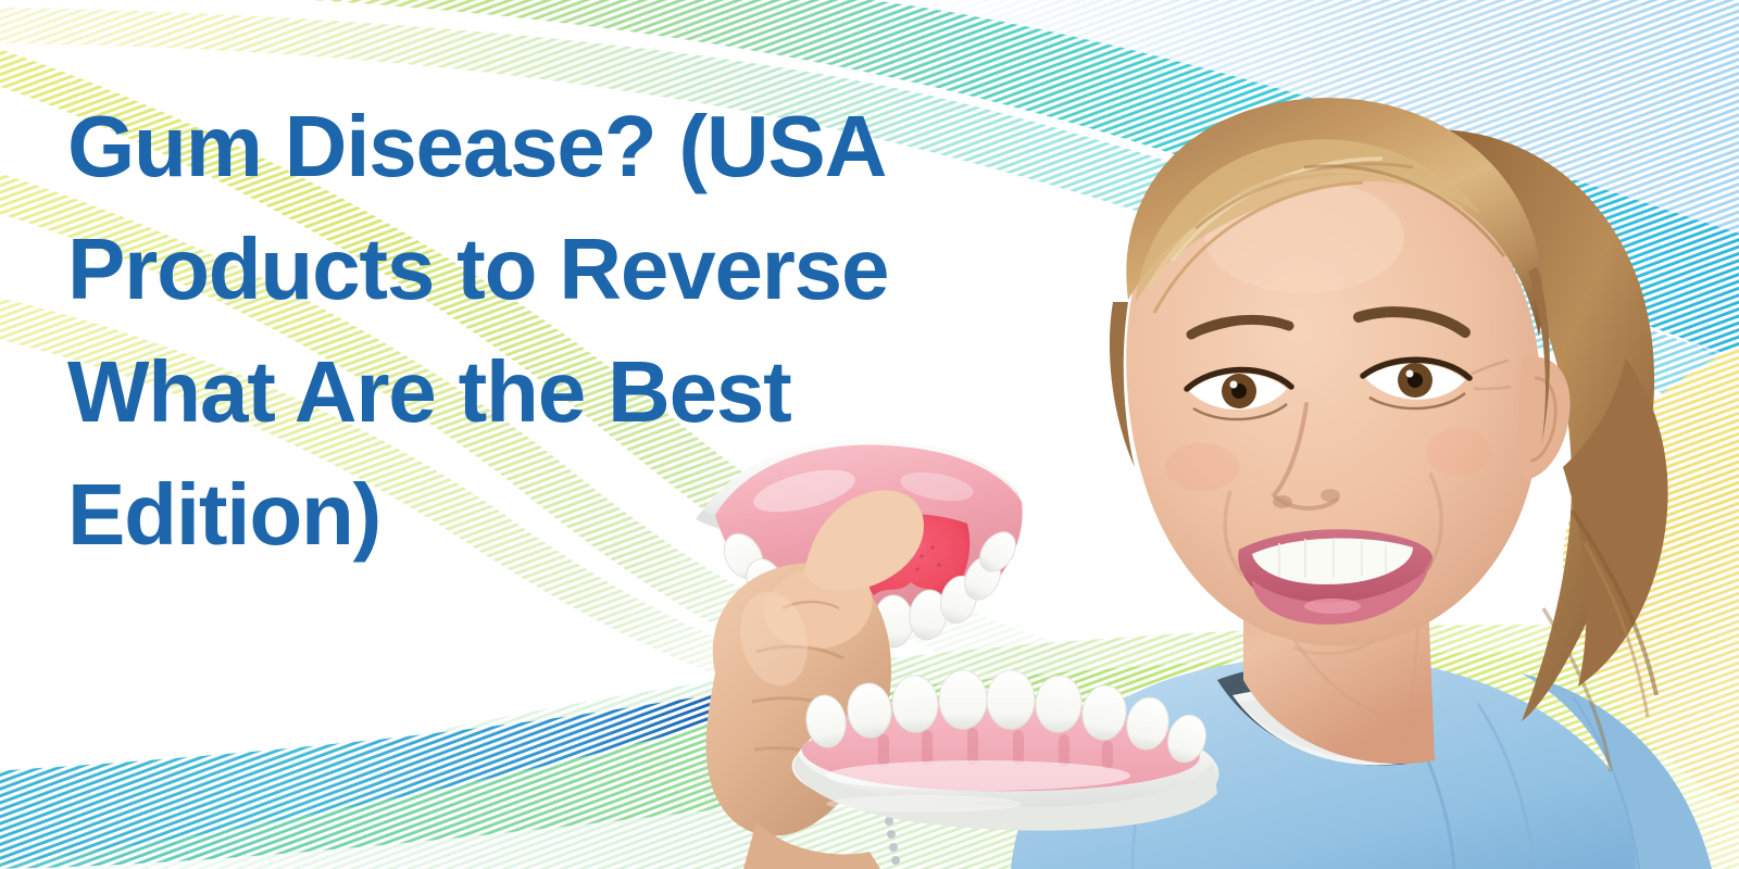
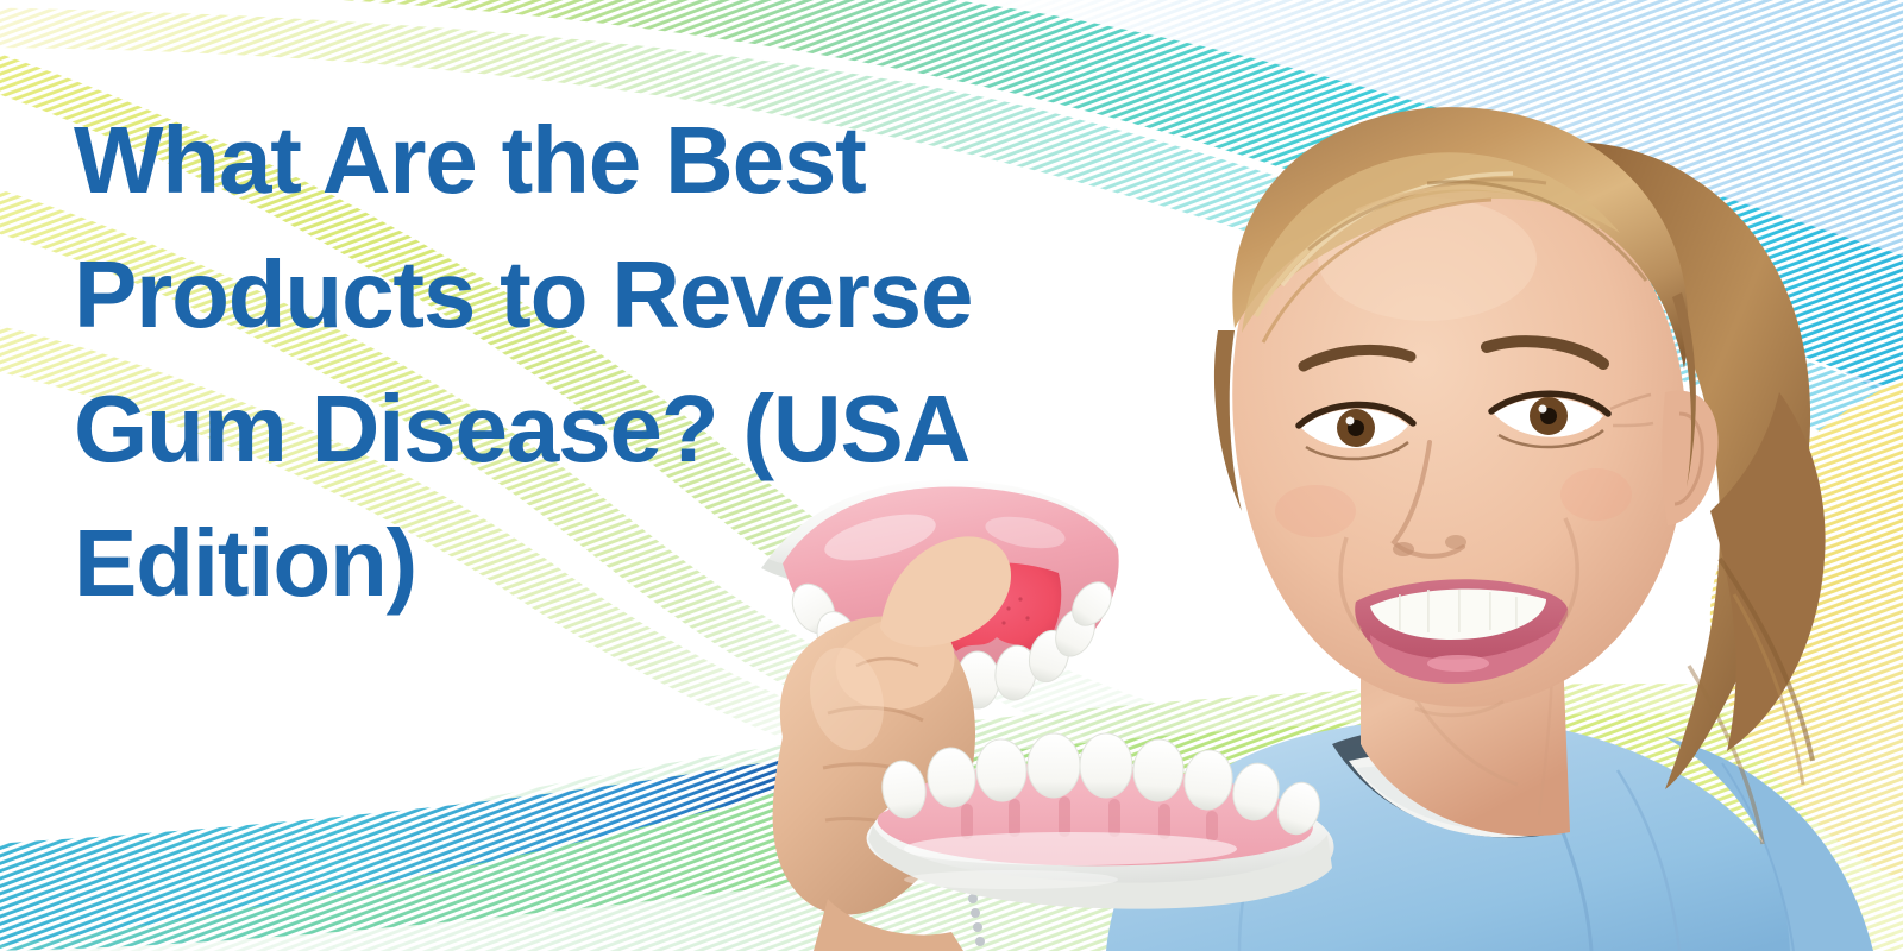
- Gum Disease? (USA
+ What Are the Best
  Products to Reverse
- What Are the Best
+ Gum Disease? (USA
  Edition)
